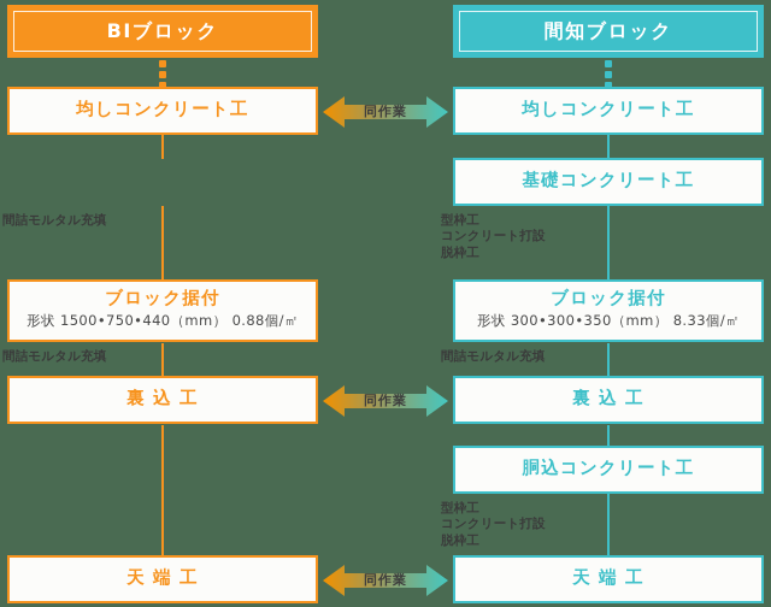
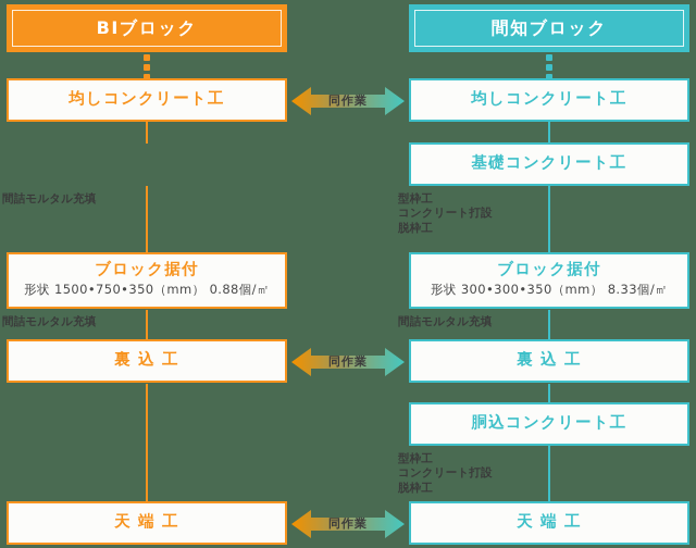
  BIブロック
  間知ブロック
  均しコンクリート工
  ブロック据付
- 形状 1500•750•440（mm） 0.88個/㎡
+ 形状 1500•750•350（mm） 0.88個/㎡
  裏 込 工
  天 端 工
  均しコンクリート工
  基礎コンクリート工
  ブロック据付
  形状 300•300•350（mm） 8.33個/㎡
  裏 込 工
  胴込コンクリート工
  天 端 工
  間詰モルタル充填
  間詰モルタル充填
  型枠工
  コンクリート打設
  脱枠工
  間詰モルタル充填
  型枠工
  コンクリート打設
  脱枠工
  同作業
  同作業
  同作業
